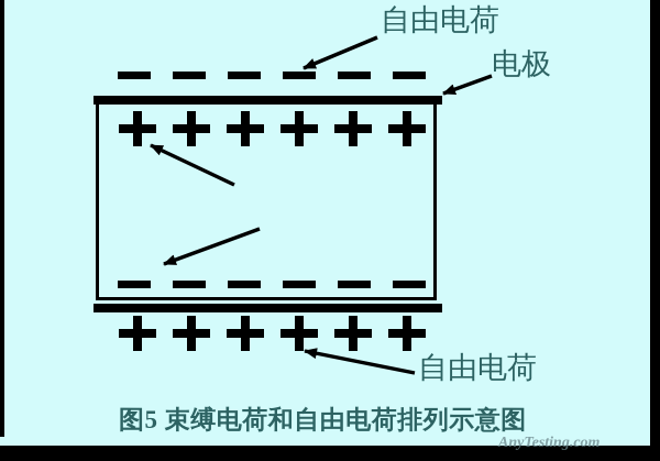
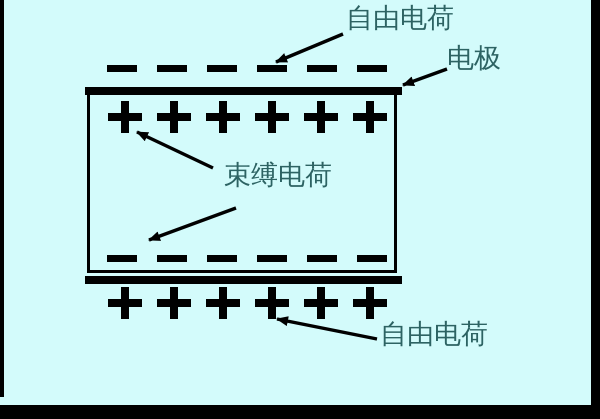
  自由电荷
  电极
+ 束缚电荷
  自由电荷
- 图5 束缚电荷和自由电荷排列示意图
- AnyTesting.com
